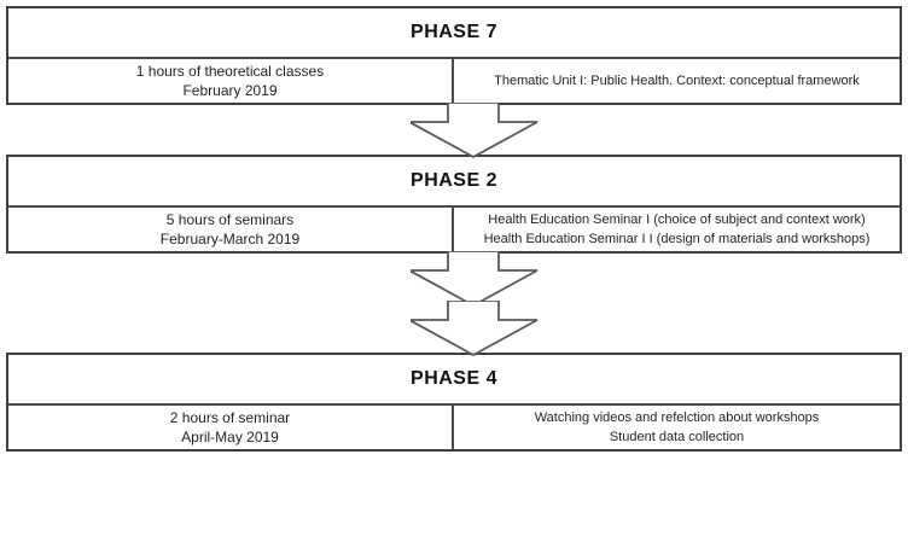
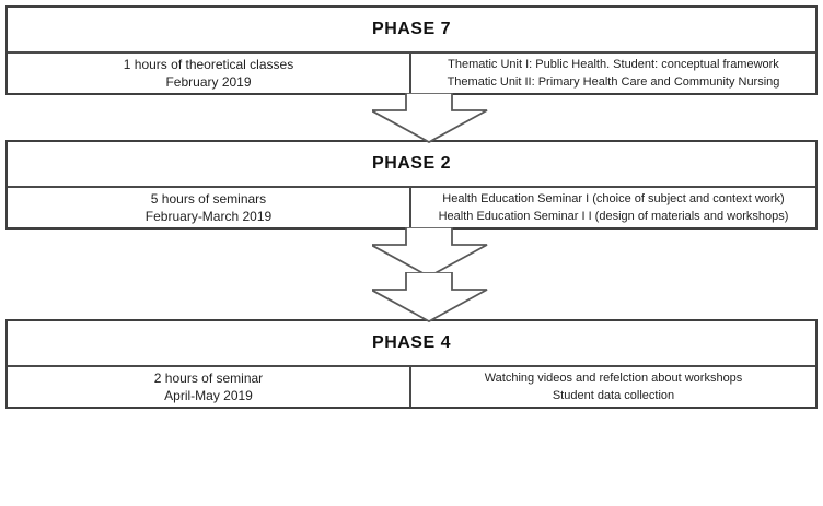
  PHASE 7
  1 hours of theoretical classes
  February 2019
- Thematic Unit I: Public Health. Context: conceptual framework
+ Thematic Unit I: Public Health. Student: conceptual framework
+ Thematic Unit II: Primary Health Care and Community Nursing
  PHASE 2
  5 hours of seminars
  February-March 2019
  Health Education Seminar I (choice of subject and context work)
  Health Education Seminar I I (design of materials and workshops)
  PHASE 4
  2 hours of seminar
  April-May 2019
  Watching videos and refelction about workshops
  Student data collection
